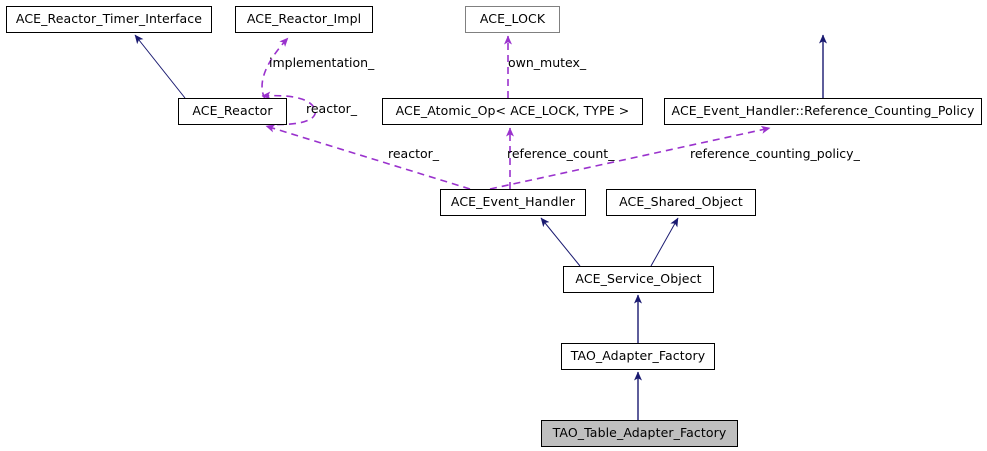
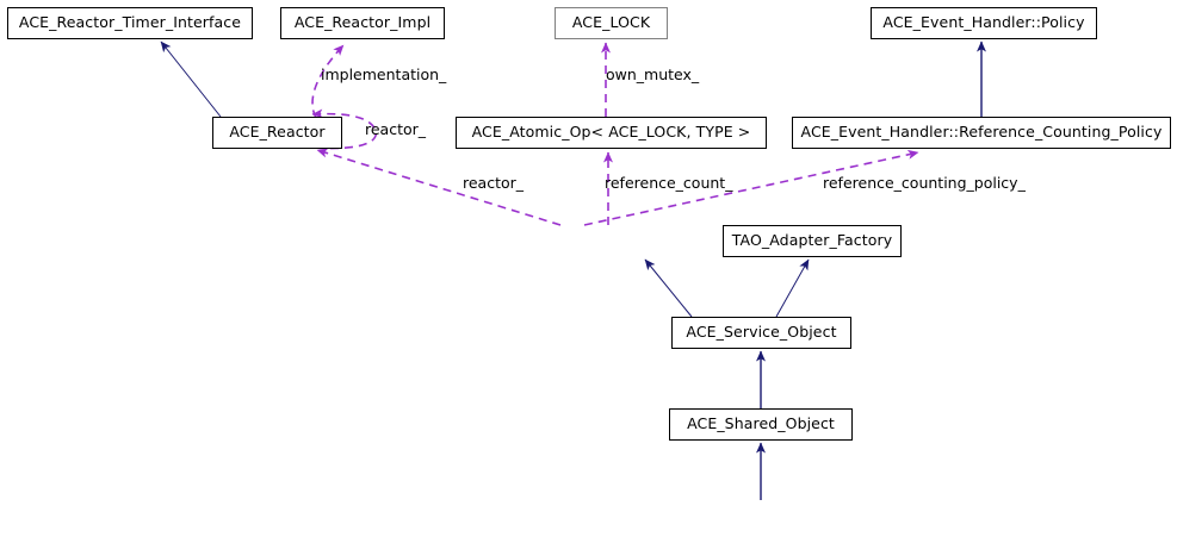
  ACE_Reactor_Timer_Interface
  ACE_Reactor_Impl
  ACE_LOCK
+ ACE_Event_Handler::Policy
  ACE_Reactor
  ACE_Atomic_Op< ACE_LOCK, TYPE >
  ACE_Event_Handler::Reference_Counting_Policy
- ACE_Event_Handler
- ACE_Shared_Object
+ TAO_Adapter_Factory
  ACE_Service_Object
- TAO_Adapter_Factory
+ ACE_Shared_Object
- TAO_Table_Adapter_Factory
  implementation_
  own_mutex_
  reactor_
  reactor_
  reference_count_
  reference_counting_policy_
